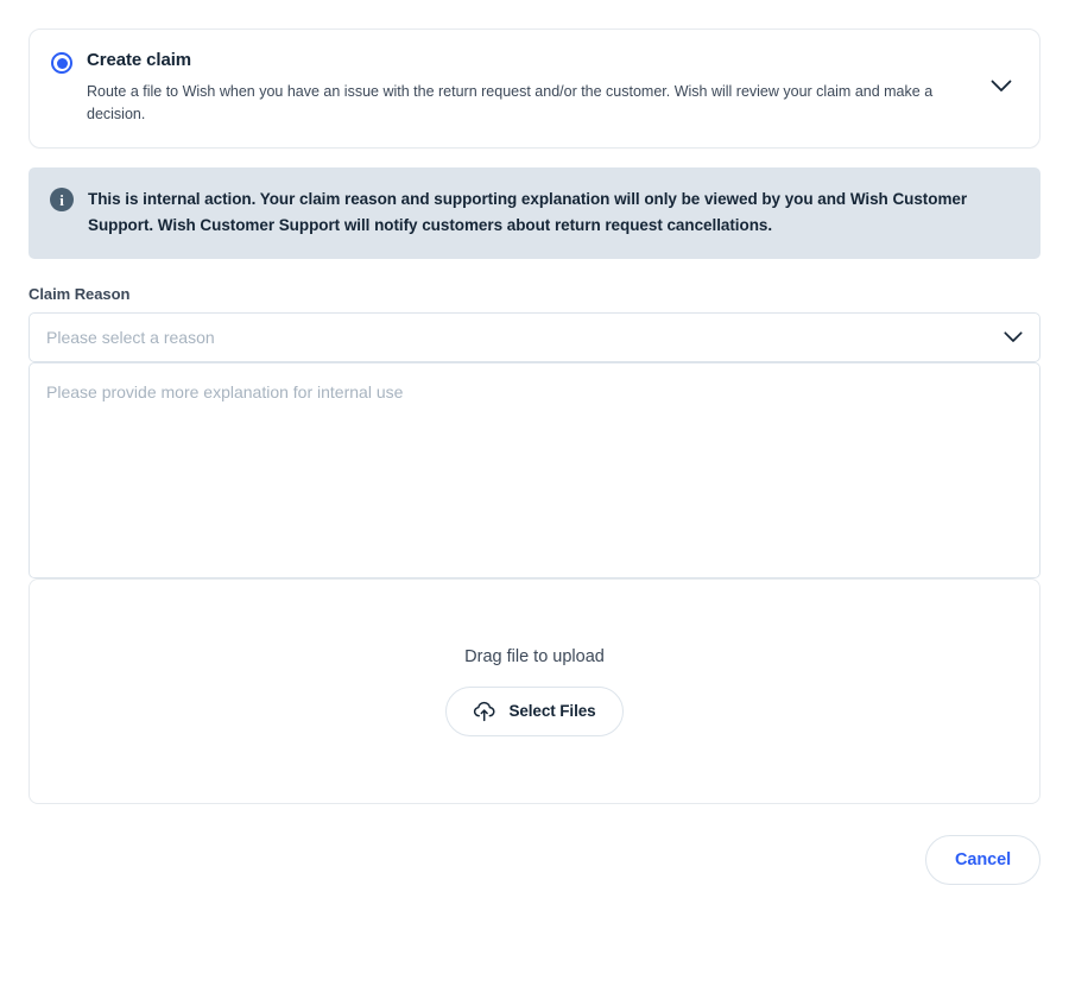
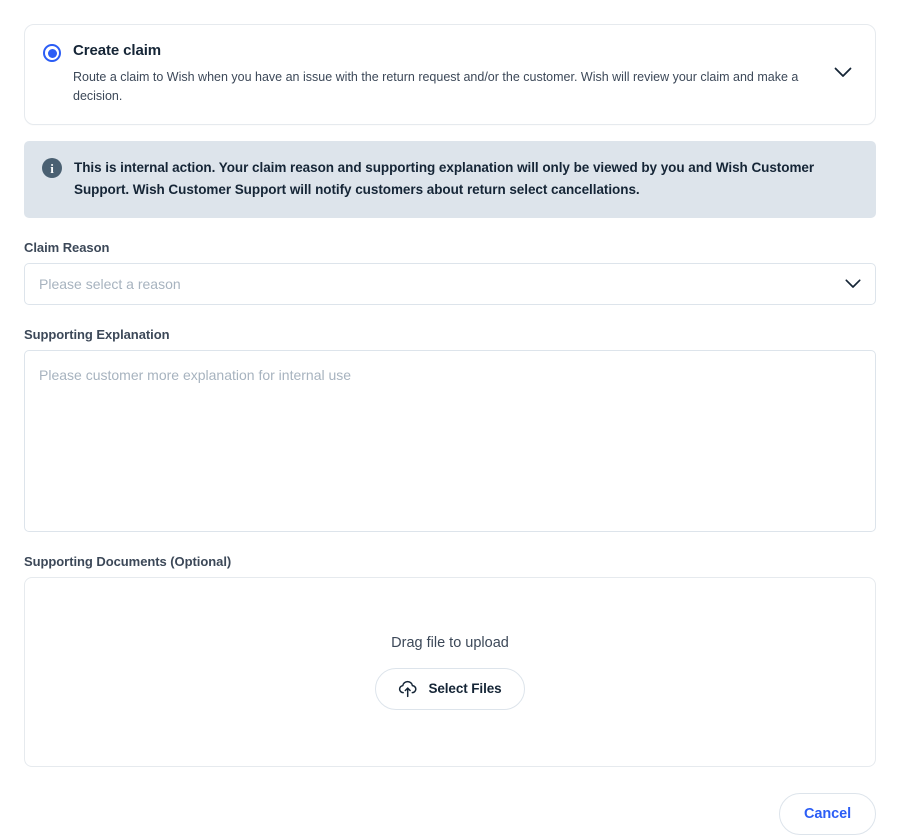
  Create claim
- Route a file to Wish when you have an issue with the return request and/or the customer. Wish will review your claim and make a decision.
+ Route a claim to Wish when you have an issue with the return request and/or the customer. Wish will review your claim and make a decision.
  i
- This is internal action. Your claim reason and supporting explanation will only be viewed by you and Wish Customer Support. Wish Customer Support will notify customers about return request cancellations.
+ This is internal action. Your claim reason and supporting explanation will only be viewed by you and Wish Customer Support. Wish Customer Support will notify customers about return select cancellations.
  Claim Reason
  Please select a reason
+ Supporting Explanation
- Please provide more explanation for internal use
+ Please customer more explanation for internal use
+ Supporting Documents (Optional)
  Drag file to upload
  Select Files
  Cancel
